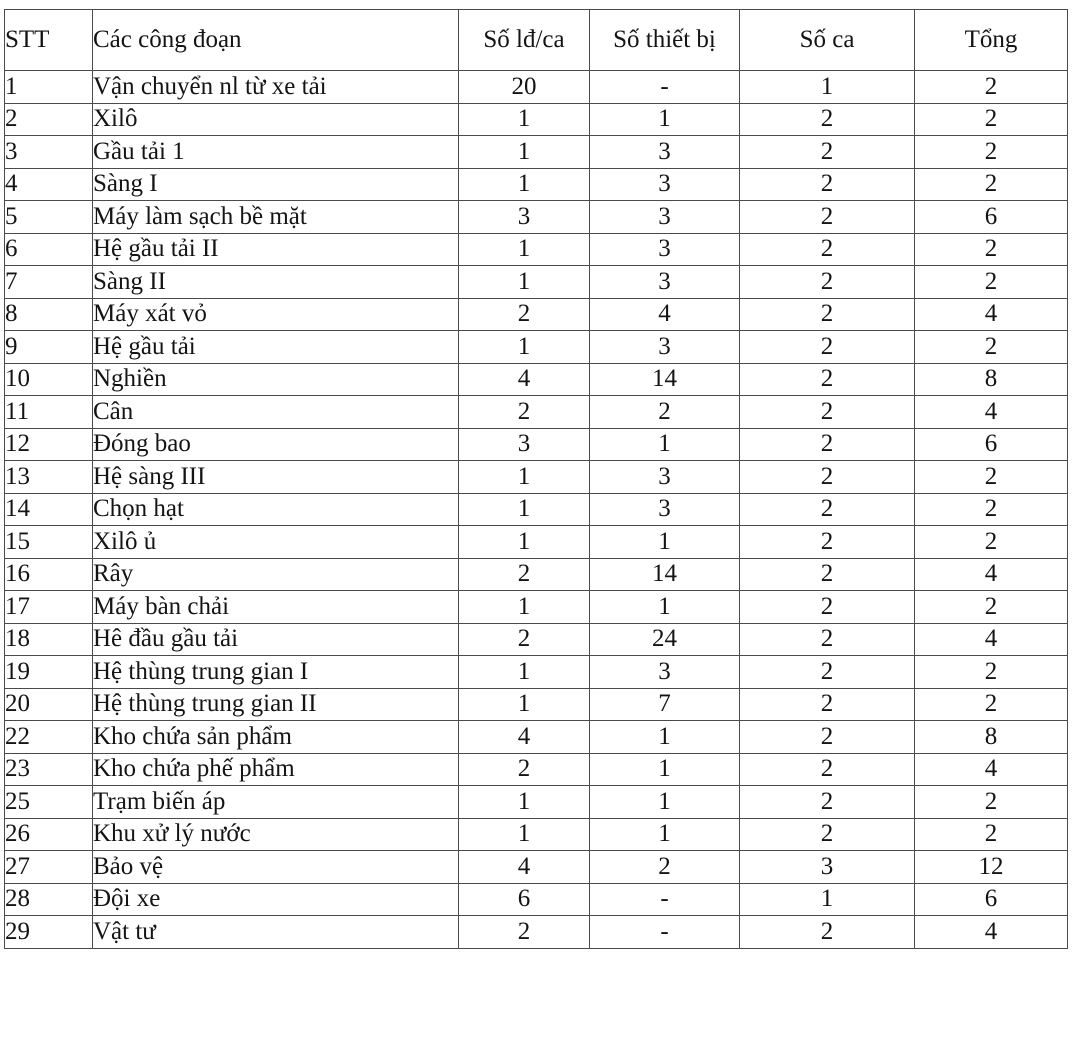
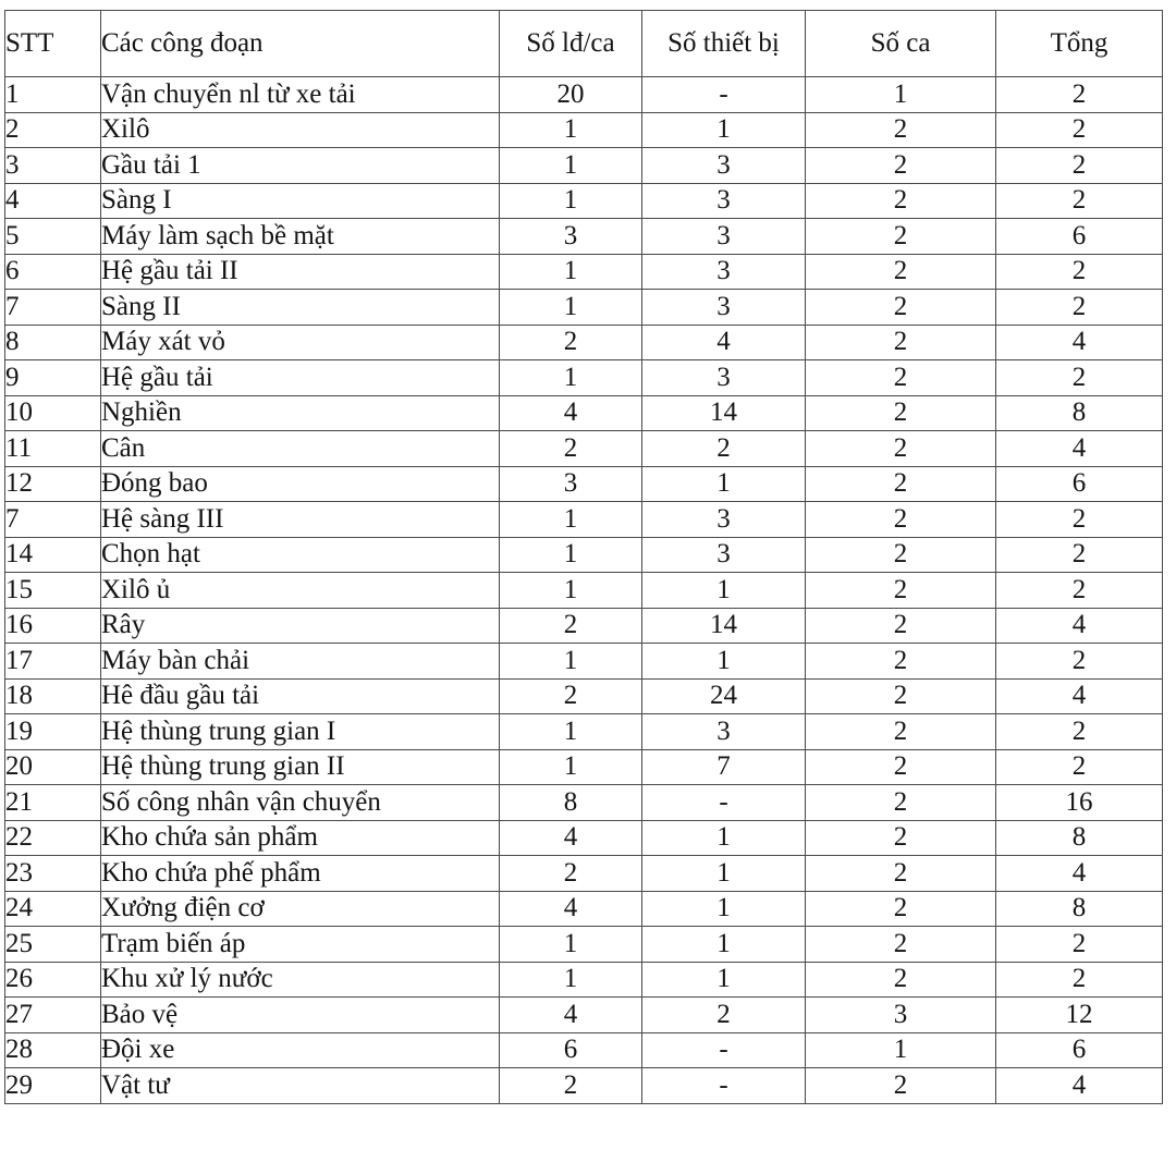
  STT	Các công đoạn	Số lđ/ca	Số thiết bị	Số ca	Tổng
  1	Vận chuyển nl từ xe tải	20	-	1	2
  2	Xilô	1	1	2	2
  3	Gầu tải 1	1	3	2	2
  4	Sàng I	1	3	2	2
  5	Máy làm sạch bề mặt	3	3	2	6
  6	Hệ gầu tải II	1	3	2	2
  7	Sàng II	1	3	2	2
  8	Máy xát vỏ	2	4	2	4
  9	Hệ gầu tải	1	3	2	2
  10	Nghiền	4	14	2	8
  11	Cân	2	2	2	4
  12	Đóng bao	3	1	2	6
- 13	Hệ sàng III	1	3	2	2
+ 7	Hệ sàng III	1	3	2	2
  14	Chọn hạt	1	3	2	2
  15	Xilô ủ	1	1	2	2
  16	Rây	2	14	2	4
  17	Máy bàn chải	1	1	2	2
  18	Hê đầu gầu tải	2	24	2	4
  19	Hệ thùng trung gian I	1	3	2	2
  20	Hệ thùng trung gian II	1	7	2	2
+ 21	Số công nhân vận chuyển	8	-	2	16
  22	Kho chứa sản phẩm	4	1	2	8
  23	Kho chứa phế phẩm	2	1	2	4
+ 24	Xưởng điện cơ	4	1	2	8
  25	Trạm biến áp	1	1	2	2
  26	Khu xử lý nước	1	1	2	2
  27	Bảo vệ	4	2	3	12
  28	Đội xe	6	-	1	6
  29	Vật tư	2	-	2	4
